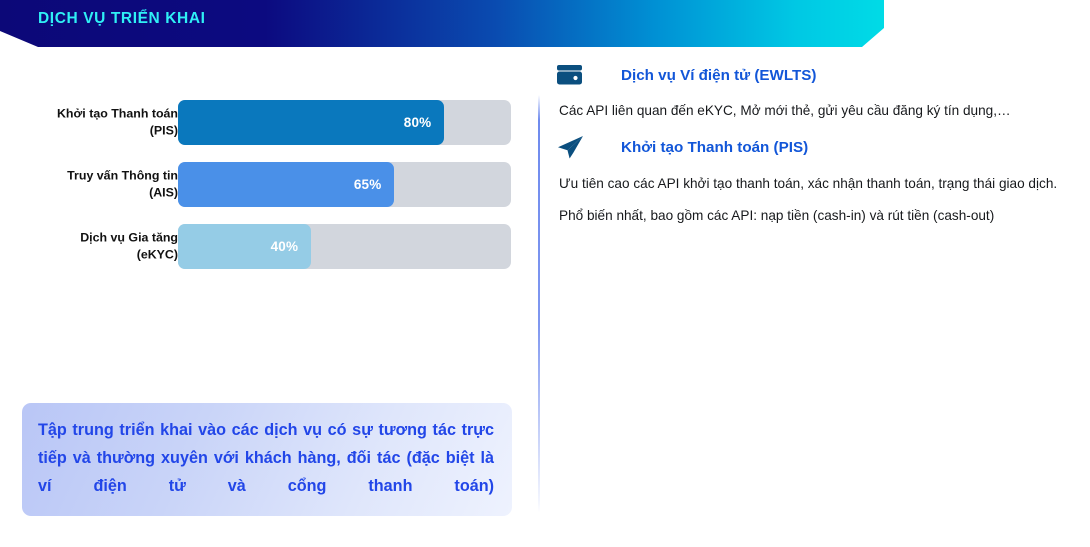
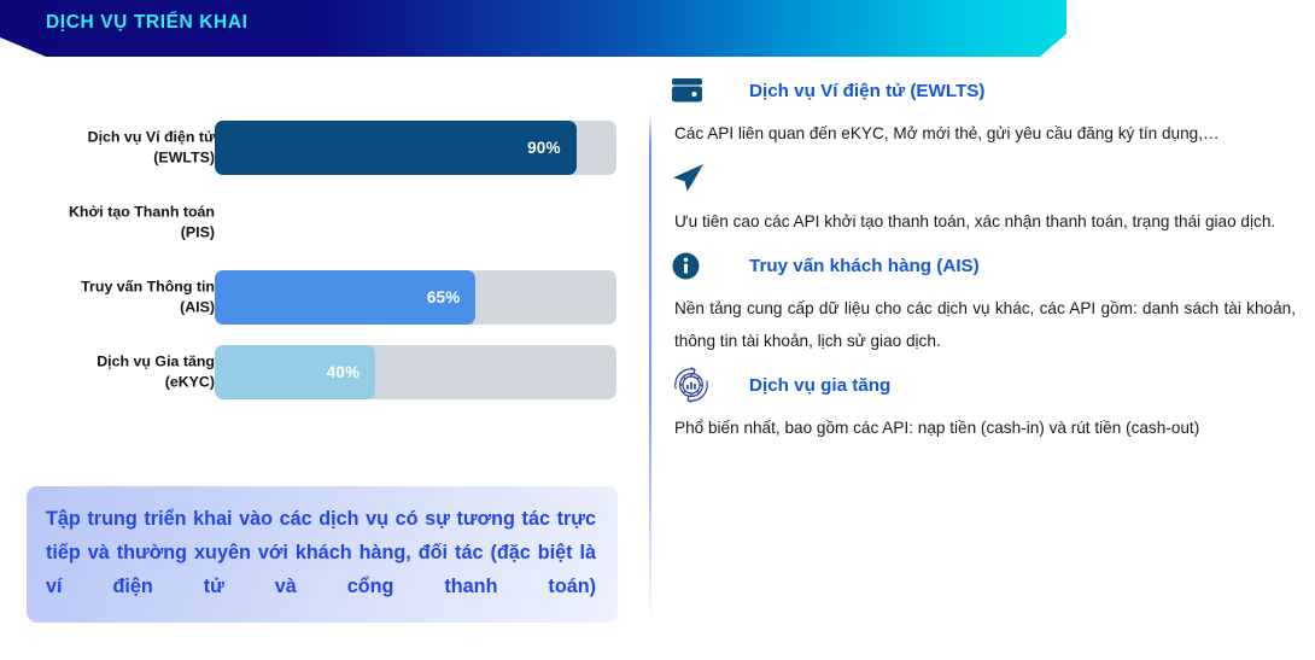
  DỊCH VỤ TRIỂN KHAI
+ Dịch vụ Ví điện tử
+ (EWLTS)
+ 90%
  Khởi tạo Thanh toán
  (PIS)
- 80%
  Truy vấn Thông tin
  (AIS)
  65%
  Dịch vụ Gia tăng
  (eKYC)
  40%
  Tập trung triển khai vào các dịch vụ có sự tương tác trực tiếp và thường xuyên với khách hàng, đối tác (đặc biệt là ví điện tử và cổng thanh toán)
  Dịch vụ Ví điện tử (EWLTS)
  Các API liên quan đến eKYC, Mở mới thẻ, gửi yêu cầu đăng ký tín dụng,…
- Khởi tạo Thanh toán (PIS)
  Ưu tiên cao các API khởi tạo thanh toán, xác nhận thanh toán, trạng thái giao dịch.
+ Truy vấn khách hàng (AIS)
+ Nền tảng cung cấp dữ liệu cho các dịch vụ khác, các API gồm: danh sách tài khoản, thông tin tài khoản, lịch sử giao dịch.
+ Dịch vụ gia tăng
  Phổ biến nhất, bao gồm các API: nạp tiền (cash-in) và rút tiền (cash-out)
